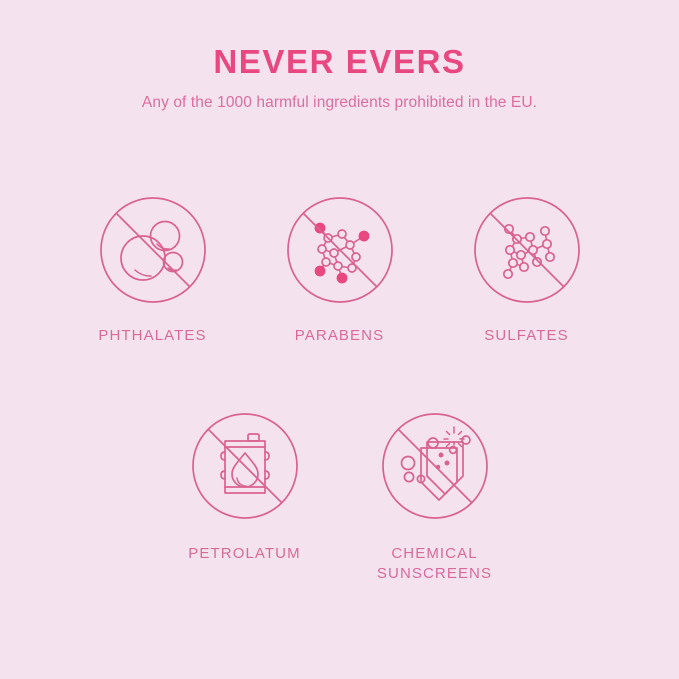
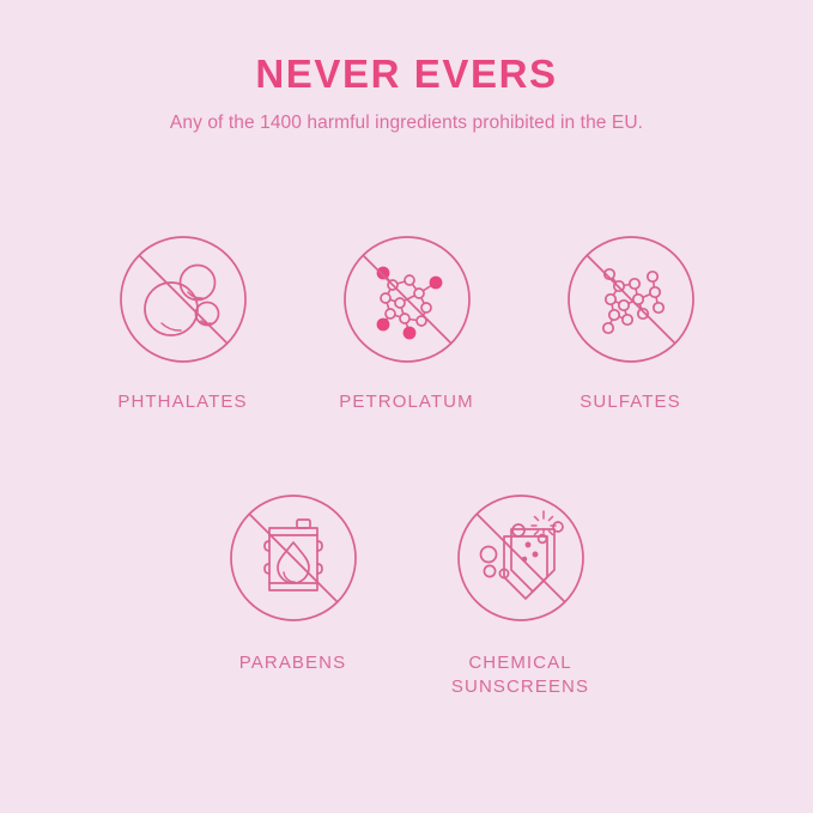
  NEVER EVERS
- Any of the 1000 harmful ingredients prohibited in the EU.
+ Any of the 1400 harmful ingredients prohibited in the EU.
  PHTHALATES
- PARABENS
+ PETROLATUM
  SULFATES
- PETROLATUM
+ PARABENS
  CHEMICAL
  SUNSCREENS
